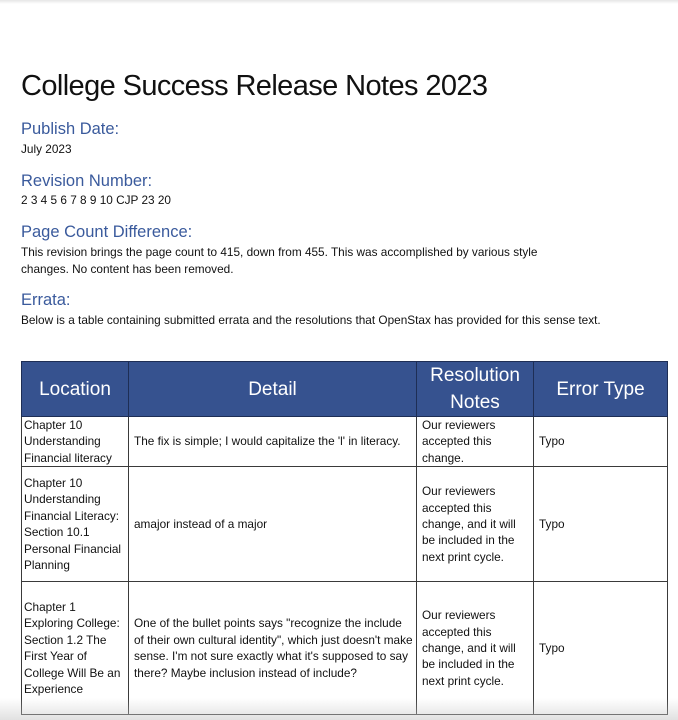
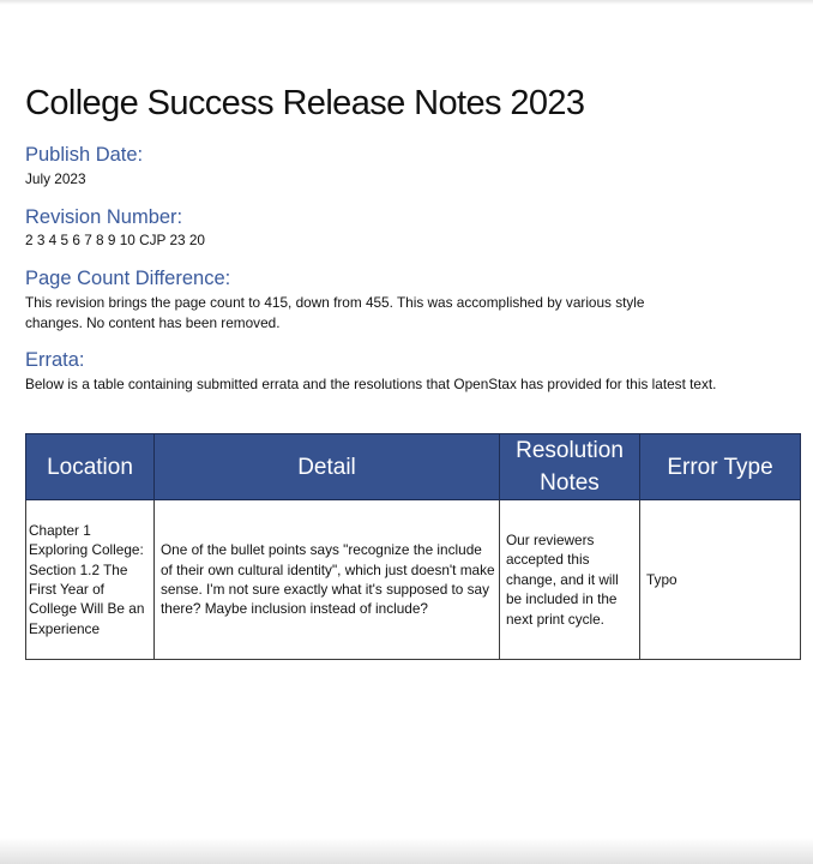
  College Success Release Notes 2023
  Publish Date:
  July 2023
  Revision Number:
  2 3 4 5 6 7 8 9 10 CJP 23 20
  Page Count Difference:
  This revision brings the page count to 415, down from 455. This was accomplished by various style changes. No content has been removed.
  Errata:
- Below is a table containing submitted errata and the resolutions that OpenStax has provided for this sense text.
+ Below is a table containing submitted errata and the resolutions that OpenStax has provided for this latest text.
  Location	Detail	Resolution Notes	Error Type
- Chapter 10 Understanding Financial literacy	The fix is simple; I would capitalize the 'l' in literacy.	Our reviewers accepted this change.	Typo
- Chapter 10 Understanding Financial Literacy: Section 10.1 Personal Financial Planning	amajor instead of a major	Our reviewers accepted this change, and it will be included in the next print cycle.	Typo
  Chapter 1 Exploring College: Section 1.2 The First Year of College Will Be an Experience	One of the bullet points says "recognize the include of their own cultural identity", which just doesn't make sense. I'm not sure exactly what it's supposed to say there? Maybe inclusion instead of include?	Our reviewers accepted this change, and it will be included in the next print cycle.	Typo
